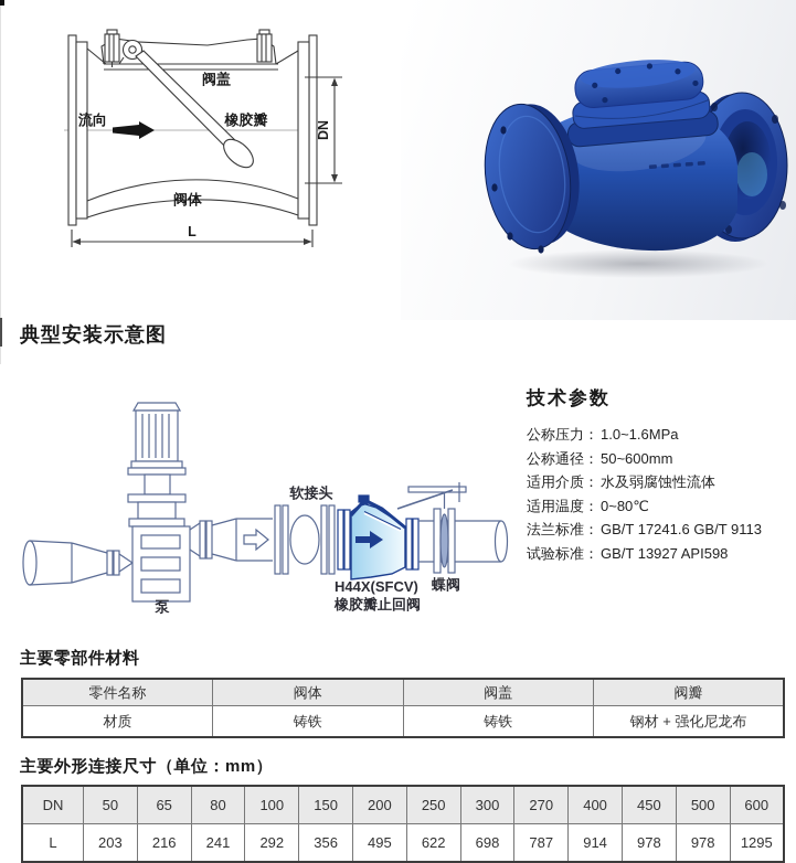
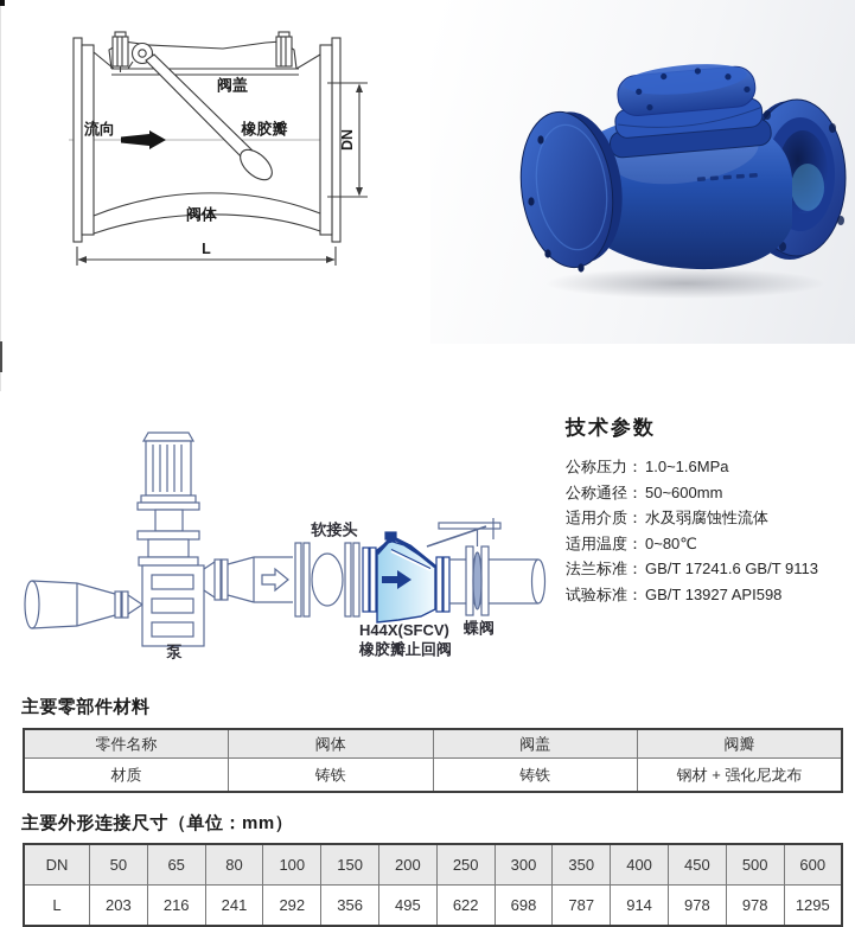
  阀盖
  流向
  橡胶瓣
  阀体
  L
- 典型安装示意图
  软接头
  泵
  H44X(SFCV)
  橡胶瓣止回阀
  蝶阀
  技术参数
  公称压力： 1.0~1.6MPa
  公称通径： 50~600mm
  适用介质： 水及弱腐蚀性流体
  适用温度： 0~80℃
  法兰标准： GB/T 17241.6 GB/T 9113
  试验标准： GB/T 13927 API598
  主要零部件材料
  零件名称	阀体	阀盖	阀瓣
  材质	铸铁	铸铁	钢材 + 强化尼龙布
  主要外形连接尺寸（单位：mm）
- DN	50	65	80	100	150	200	250	300	270	400	450	500	600
+ DN	50	65	80	100	150	200	250	300	350	400	450	500	600
  L	203	216	241	292	356	495	622	698	787	914	978	978	1295
